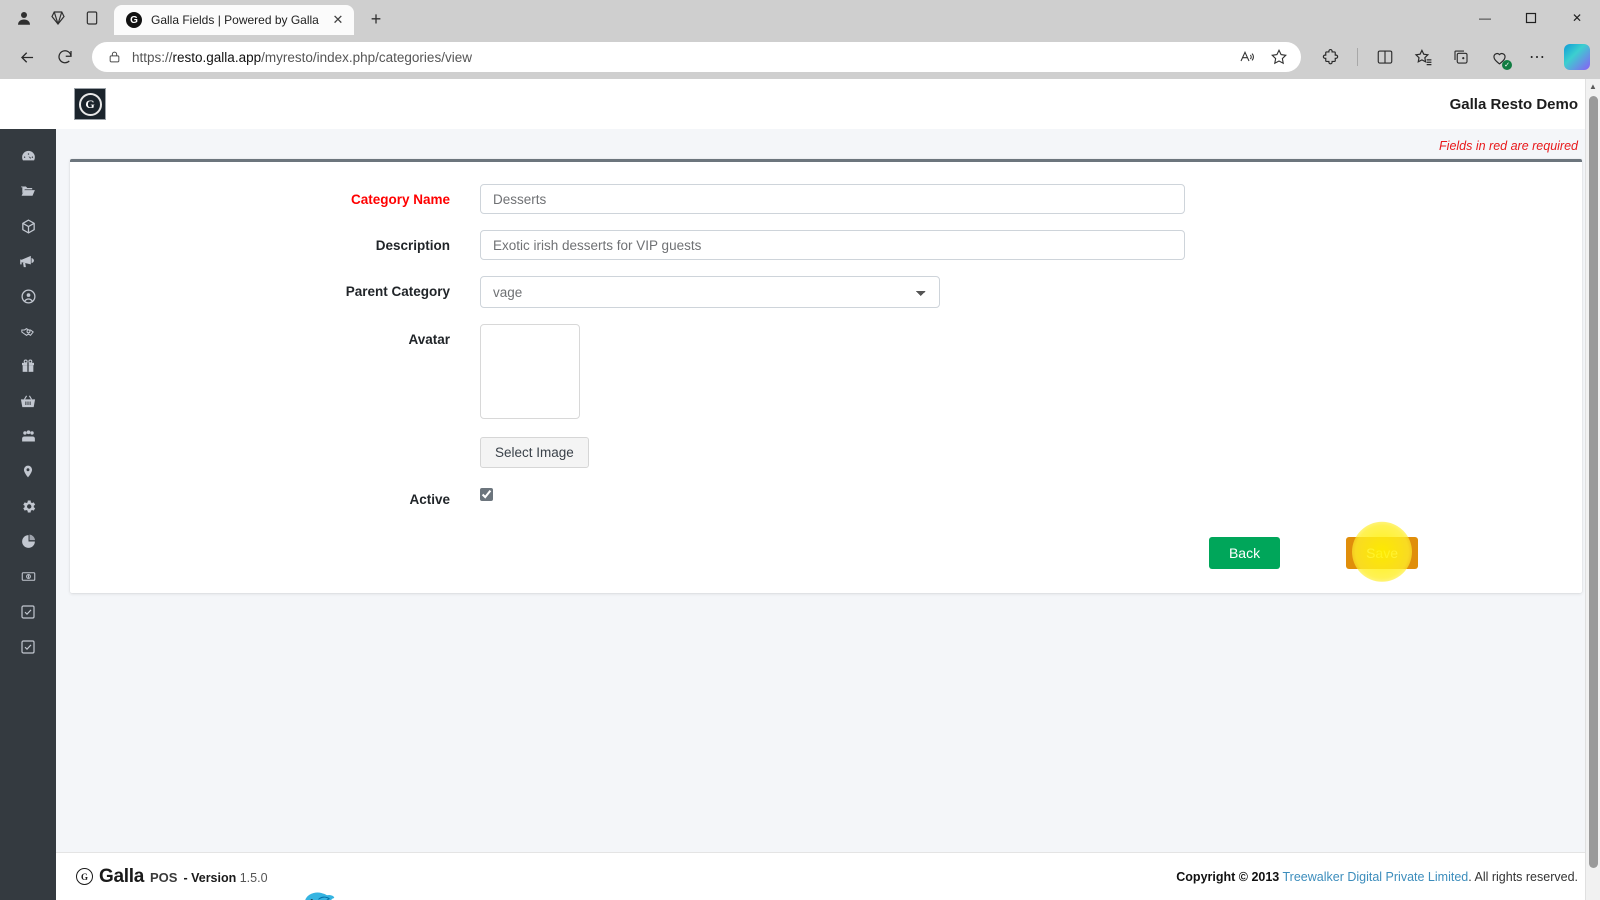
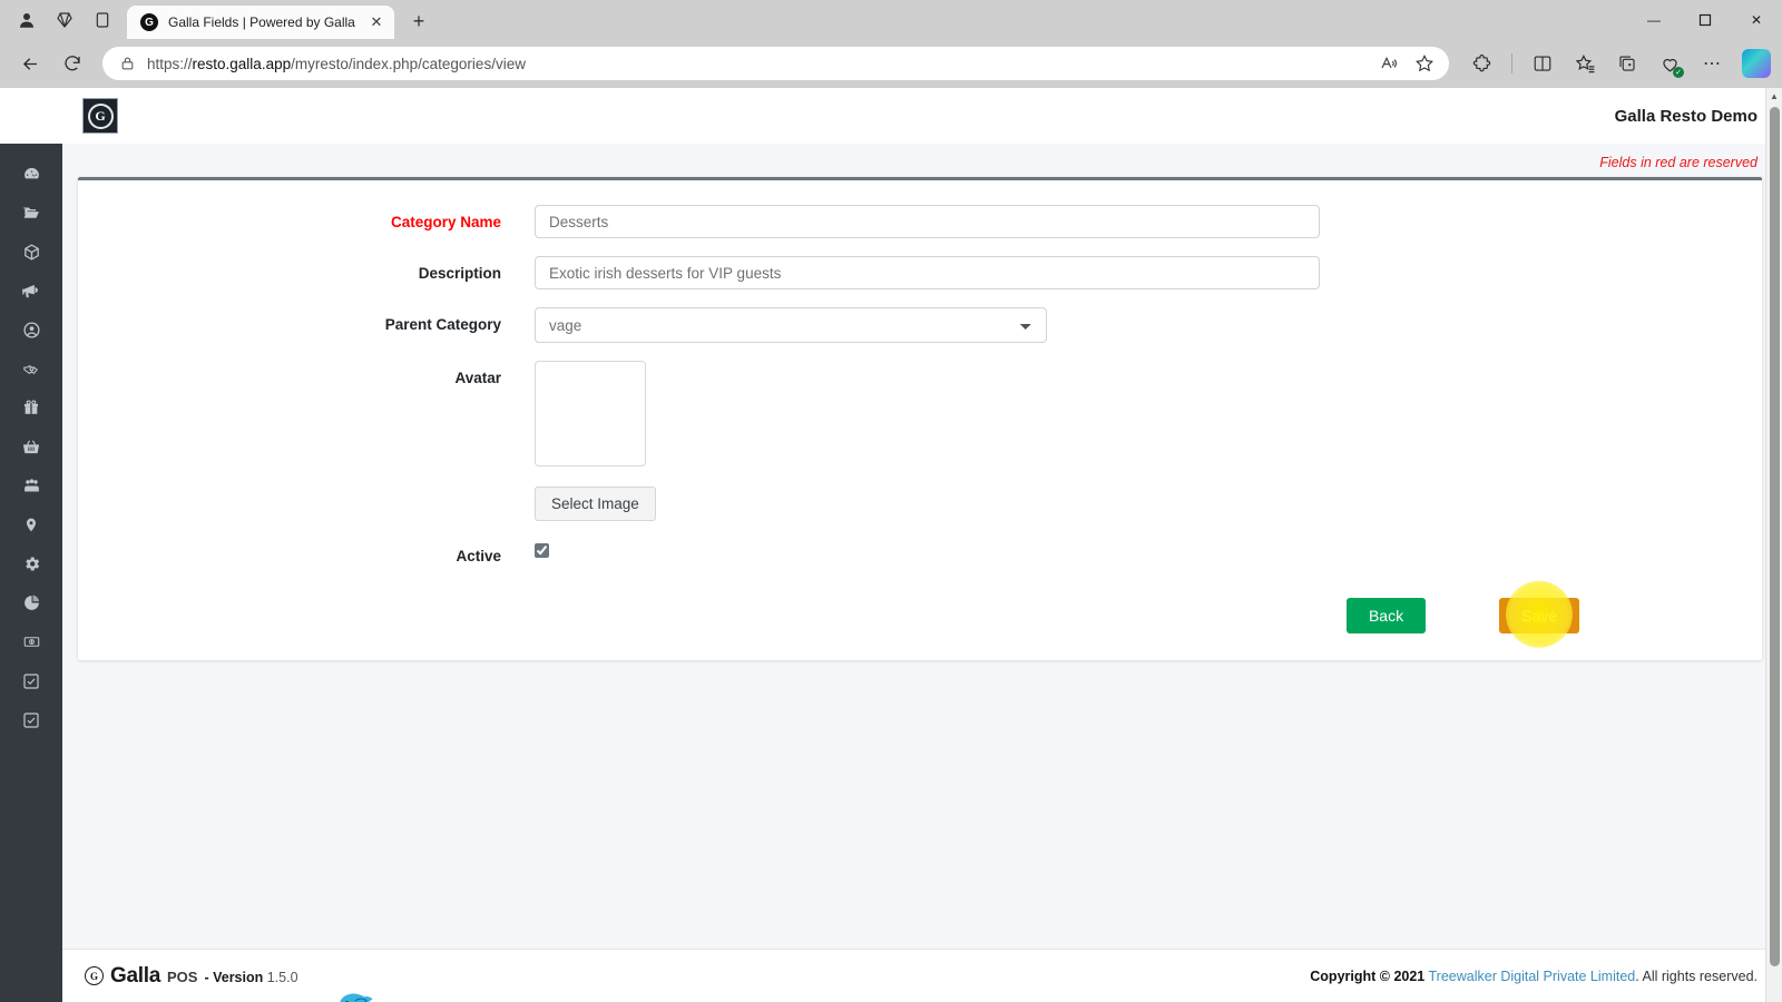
  G
  Galla Fields | Powered by Galla
  ✕
  +
  —
  ✕
  https://resto.galla.app/myresto/index.php/categories/view
  ⋯
  G
  Galla Resto Demo
- Fields in red are required
+ Fields in red are reserved
  Category Name
  Desserts
  Description
  Exotic irish desserts for VIP guests
  Parent Category
  vage
  Avatar
  Select Image
  Active
  Back
  G
  Galla
  POS
  - Version 1.5.0
- Copyright © 2013 Treewalker Digital Private Limited. All rights reserved.
+ Copyright © 2021 Treewalker Digital Private Limited. All rights reserved.
  ▲
